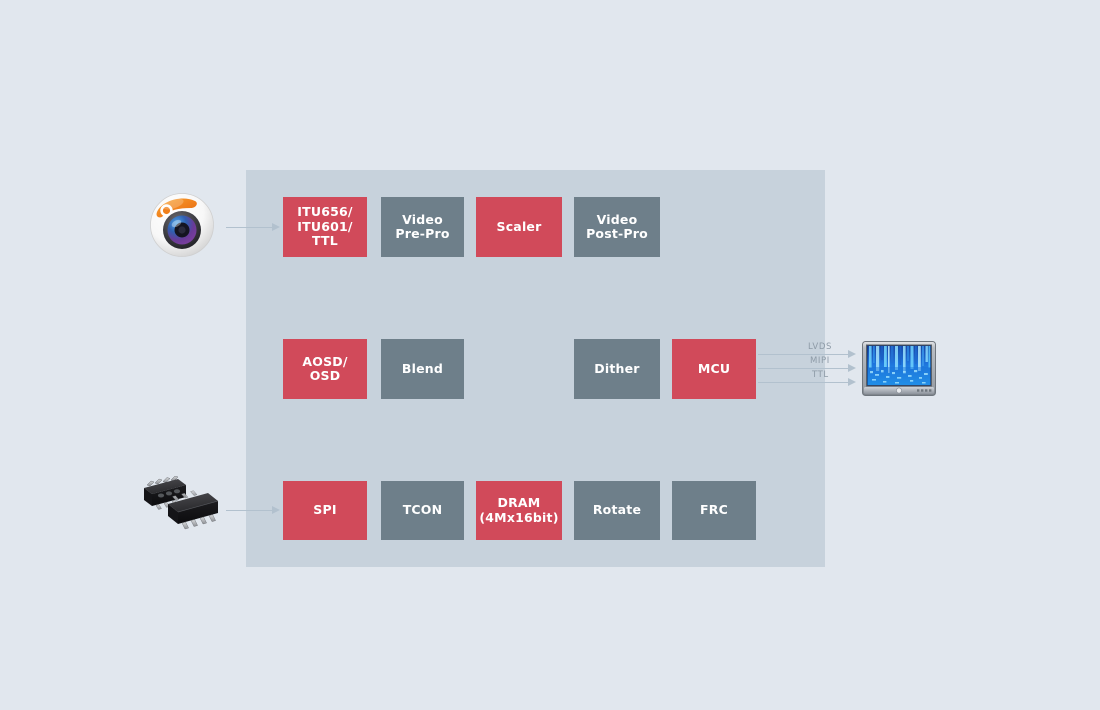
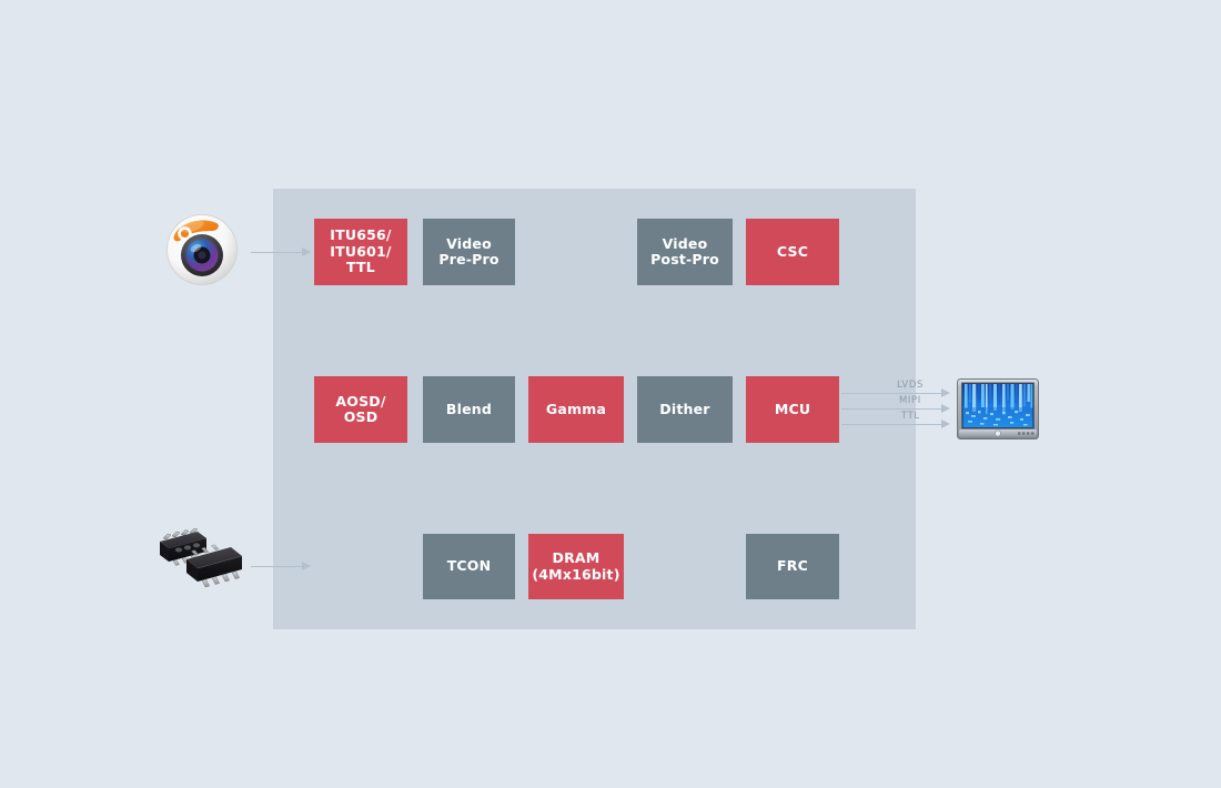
  ITU656/
  ITU601/
  TTL
  Video
  Pre-Pro
- Scaler
  Video
  Post-Pro
+ CSC
  AOSD/
  OSD
  Blend
+ Gamma
  Dither
  MCU
- SPI
  TCON
  DRAM
  (4Mx16bit)
- Rotate
  FRC
  LVDS
  MIPI
  TTL
